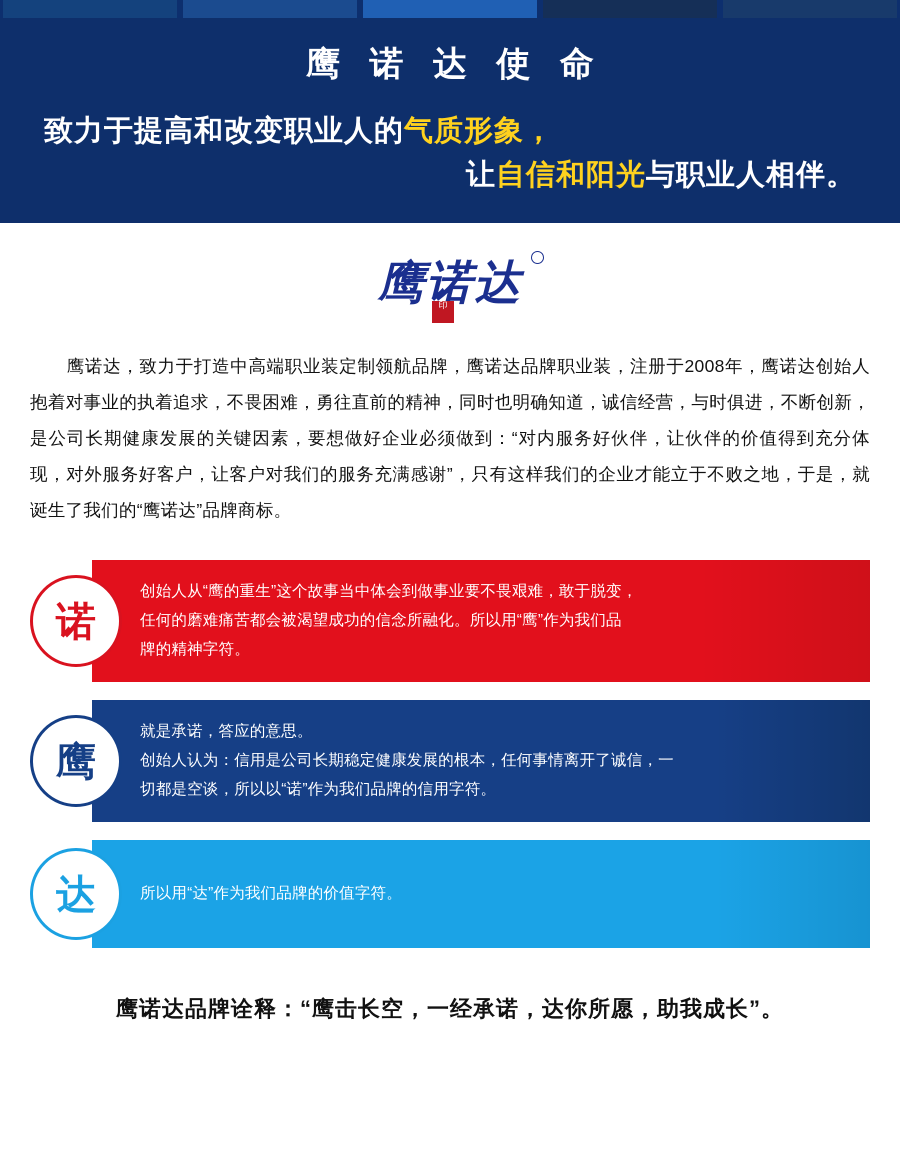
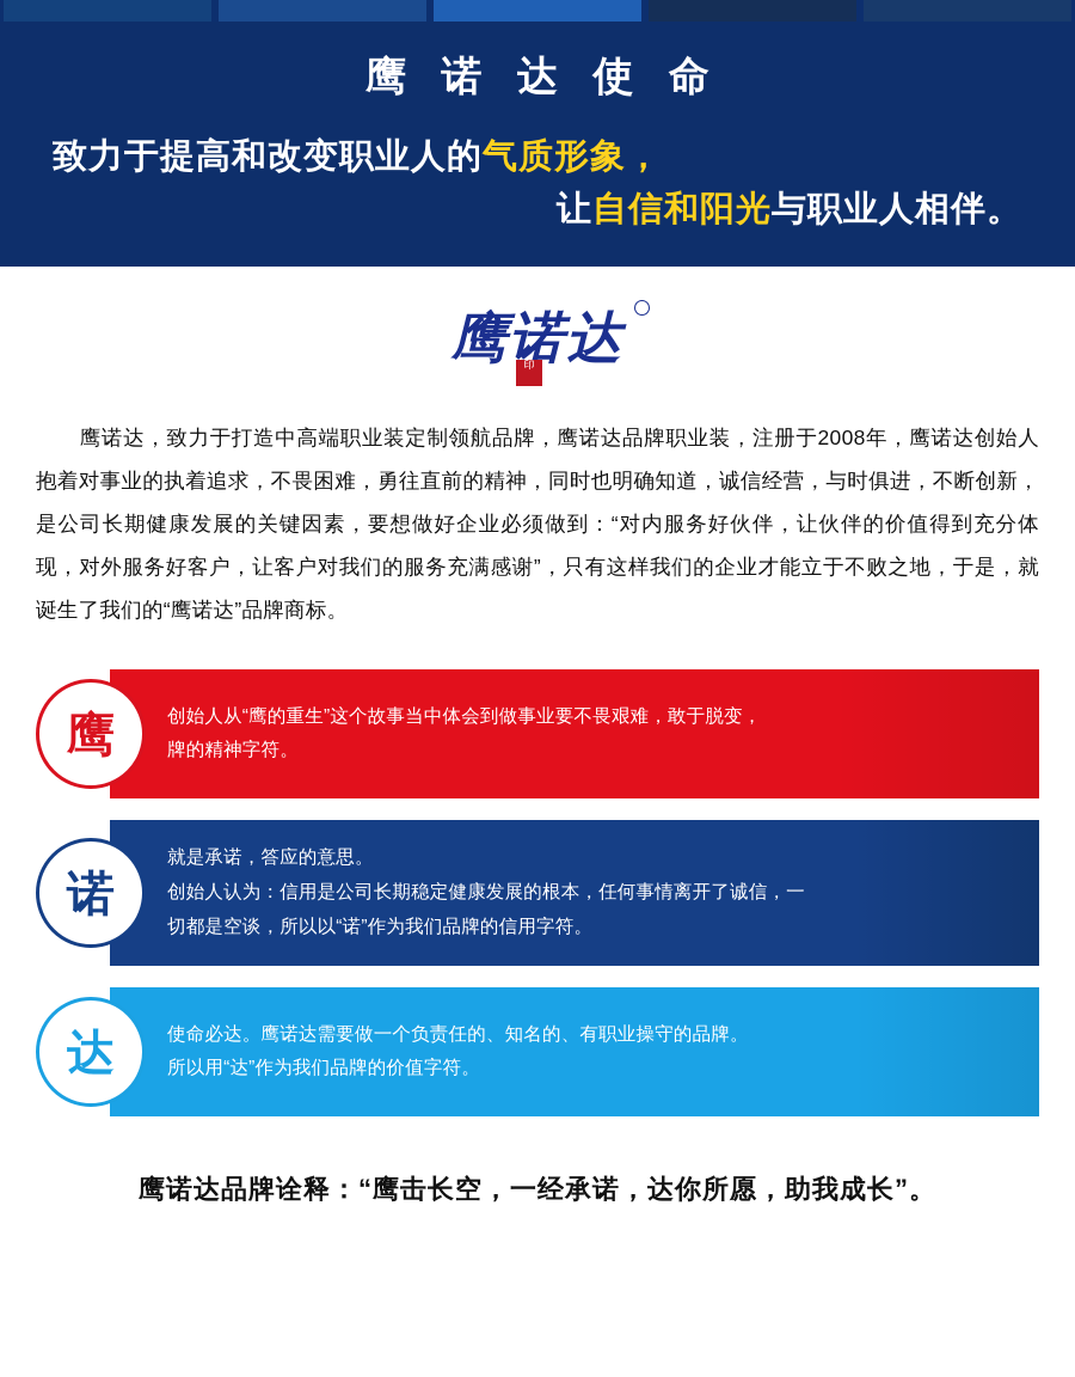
  鹰 诺 达 使 命
  致力于提高和改变职业人的气质形象，
  让自信和阳光与职业人相伴。
  鹰诺达
  印
  鹰诺达，致力于打造中高端职业装定制领航品牌，鹰诺达品牌职业装，注册于2008年，鹰诺达创始人抱着对事业的执着追求，不畏困难，勇往直前的精神，同时也明确知道，诚信经营，与时俱进，不断创新，是公司长期健康发展的关键因素，要想做好企业必须做到：“对内服务好伙伴，让伙伴的价值得到充分体现，对外服务好客户，让客户对我们的服务充满感谢”，只有这样我们的企业才能立于不败之地，于是，就诞生了我们的“鹰诺达”品牌商标。
- 诺
+ 鹰
  创始人从“鹰的重生”这个故事当中体会到做事业要不畏艰难，敢于脱变，
- 任何的磨难痛苦都会被渴望成功的信念所融化。所以用“鹰”作为我们品
  牌的精神字符。
- 鹰
+ 诺
  就是承诺，答应的意思。
  创始人认为：信用是公司长期稳定健康发展的根本，任何事情离开了诚信，一
  切都是空谈，所以以“诺”作为我们品牌的信用字符。
  达
+ 使命必达。鹰诺达需要做一个负责任的、知名的、有职业操守的品牌。
  所以用“达”作为我们品牌的价值字符。
  鹰诺达品牌诠释：“鹰击长空，一经承诺，达你所愿，助我成长”。
